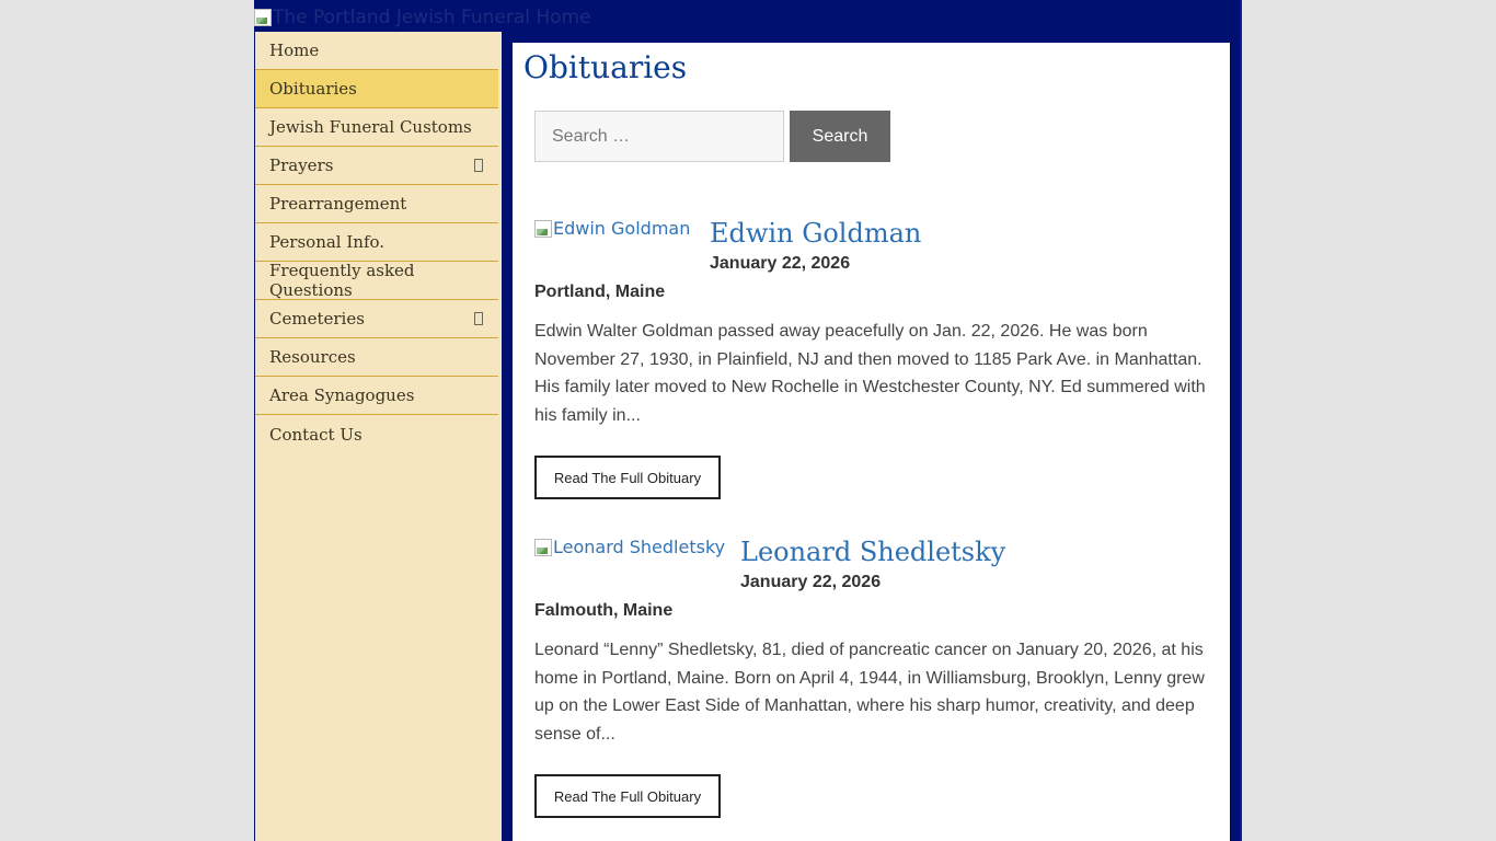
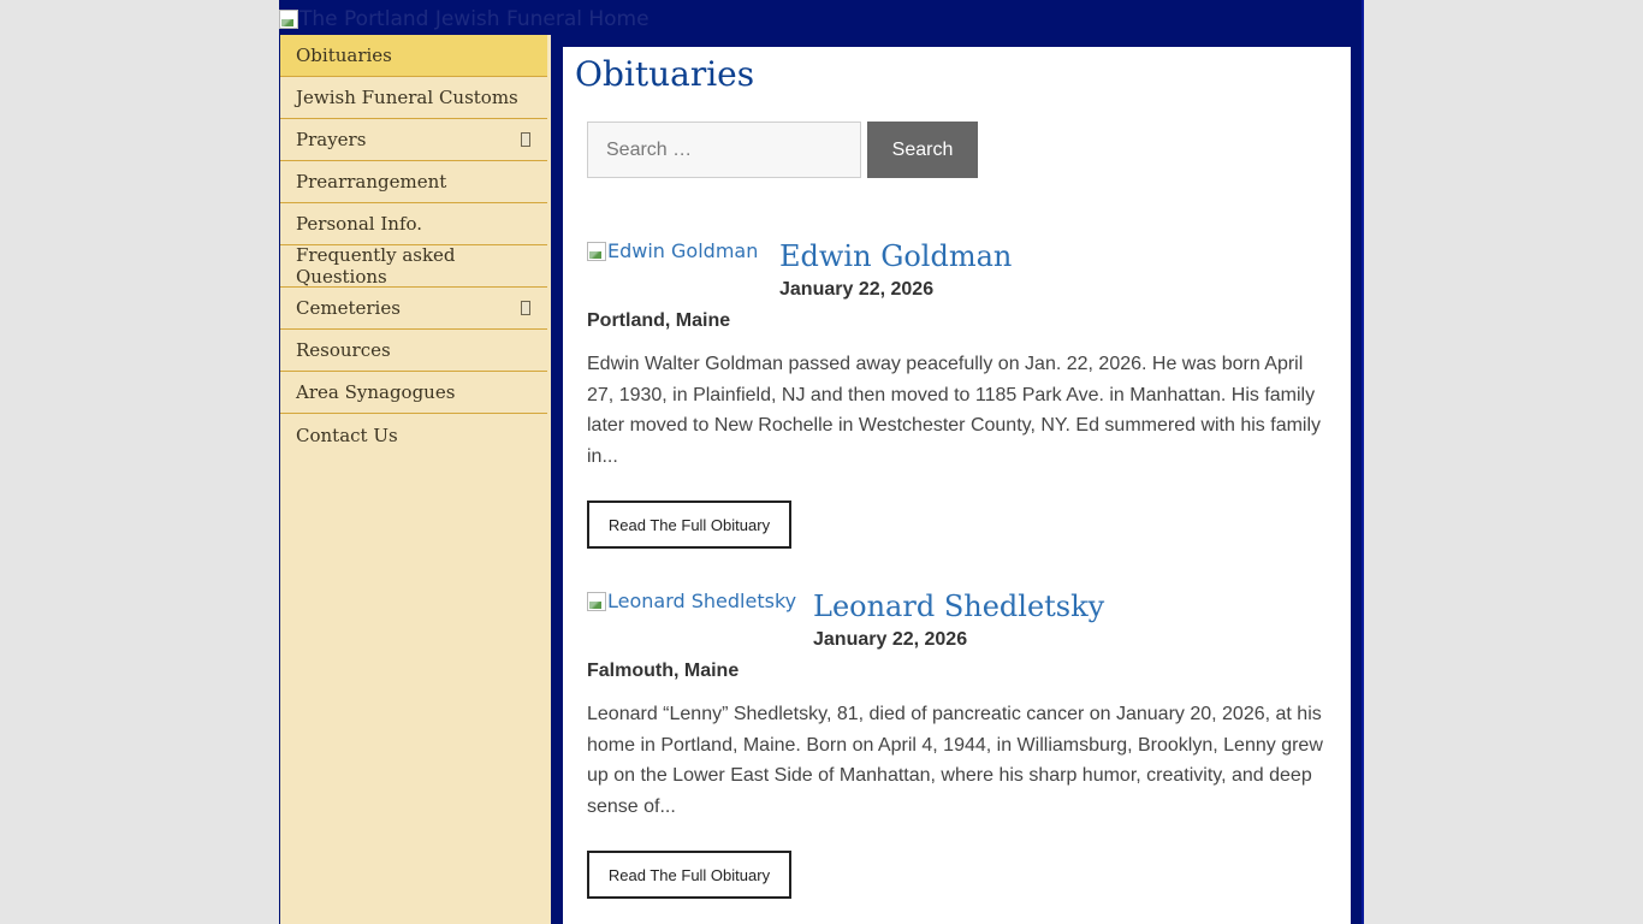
  The Portland Jewish Funeral Home
- Home
  Obituaries
  Jewish Funeral Customs
  Prayers
  Prearrangement
  Personal Info.
  Frequently asked Questions
  Cemeteries
  Resources
  Area Synagogues
  Contact Us
  Obituaries
  Search …
  Search
  Edwin Goldman
  Edwin Goldman
  January 22, 2026
  Portland, Maine
- Edwin Walter Goldman passed away peacefully on Jan. 22, 2026. He was born November 27, 1930, in Plainfield, NJ and then moved to 1185 Park Ave. in Manhattan. His family later moved to New Rochelle in Westchester County, NY. Ed summered with his family in...
+ Edwin Walter Goldman passed away peacefully on Jan. 22, 2026. He was born April 27, 1930, in Plainfield, NJ and then moved to 1185 Park Ave. in Manhattan. His family later moved to New Rochelle in Westchester County, NY. Ed summered with his family in...
  Read The Full Obituary
  Leonard Shedletsky
  Leonard Shedletsky
  January 22, 2026
  Falmouth, Maine
  Leonard “Lenny” Shedletsky, 81, died of pancreatic cancer on January 20, 2026, at his home in Portland, Maine. Born on April 4, 1944, in Williamsburg, Brooklyn, Lenny grew up on the Lower East Side of Manhattan, where his sharp humor, creativity, and deep sense of...
  Read The Full Obituary
